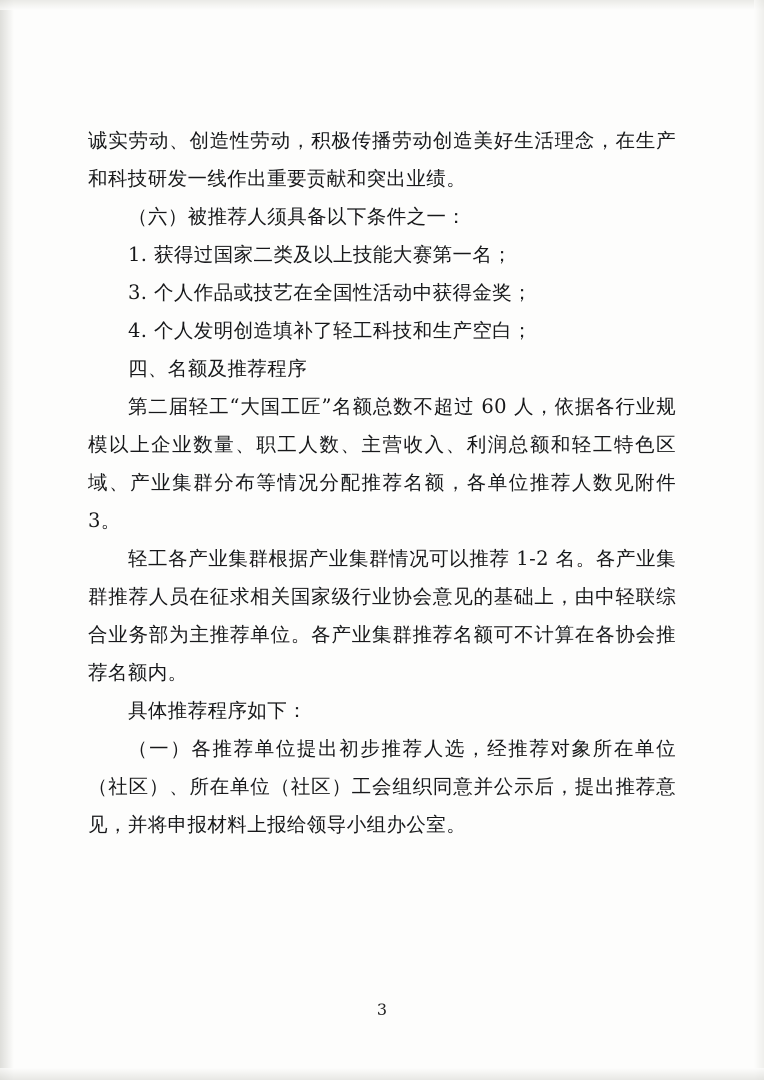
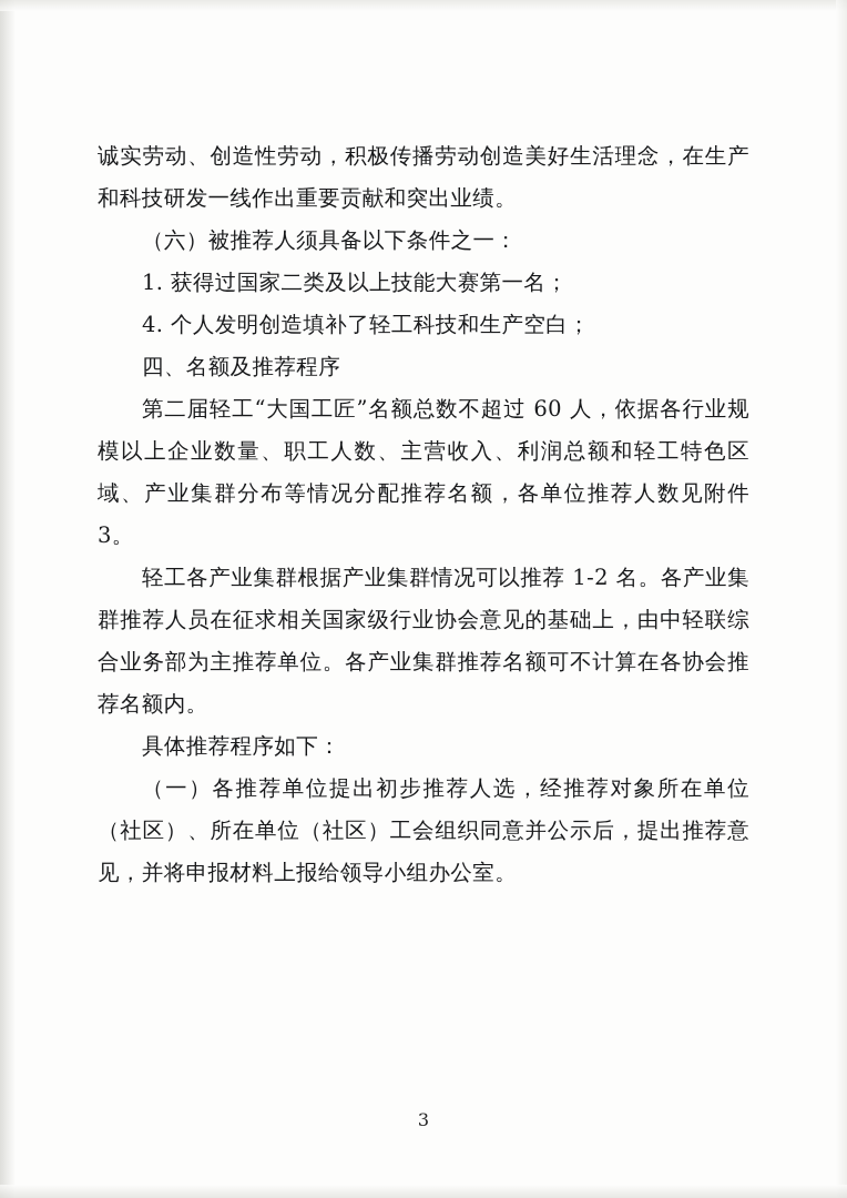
  诚实劳动、创造性劳动，积极传播劳动创造美好生活理念，在生产和科技研发一线作出重要贡献和突出业绩。
  （六）被推荐人须具备以下条件之一：
  1. 获得过国家二类及以上技能大赛第一名；
- 3. 个人作品或技艺在全国性活动中获得金奖；
  4. 个人发明创造填补了轻工科技和生产空白；
  四、名额及推荐程序
  第二届轻工“大国工匠”名额总数不超过 60 人，依据各行业规模以上企业数量、职工人数、主营收入、利润总额和轻工特色区域、产业集群分布等情况分配推荐名额，各单位推荐人数见附件 3。
  轻工各产业集群根据产业集群情况可以推荐 1-2 名。各产业集群推荐人员在征求相关国家级行业协会意见的基础上，由中轻联综合业务部为主推荐单位。各产业集群推荐名额可不计算在各协会推荐名额内。
  具体推荐程序如下：
  （一）各推荐单位提出初步推荐人选，经推荐对象所在单位（社区）、所在单位（社区）工会组织同意并公示后，提出推荐意见，并将申报材料上报给领导小组办公室。
  3
